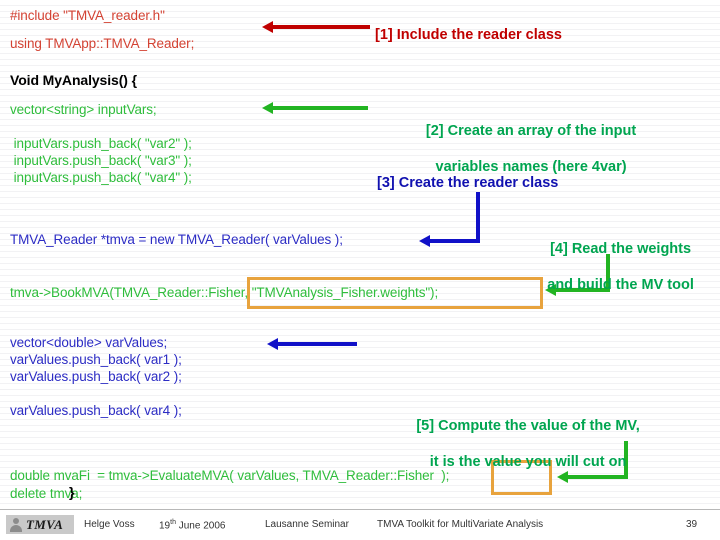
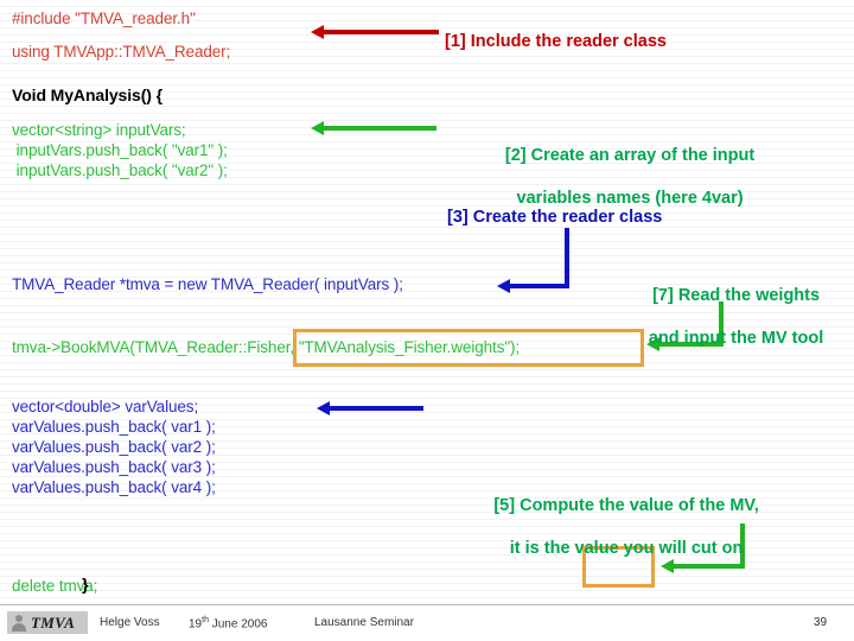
  #include "TMVA_reader.h"
  using TMVApp::TMVA_Reader;
  Void MyAnalysis() {
  vector<string> inputVars;
+ inputVars.push_back( "var1" );
  inputVars.push_back( "var2" );
- inputVars.push_back( "var3" );
- inputVars.push_back( "var4" );
- TMVA_Reader *tmva = new TMVA_Reader( varValues );
+ TMVA_Reader *tmva = new TMVA_Reader( inputVars );
  tmva->BookMVA(TMVA_Reader::Fisher, "TMVAnalysis_Fisher.weights");
  vector<double> varValues;
  varValues.push_back( var1 );
  varValues.push_back( var2 );
+ varValues.push_back( var3 );
  varValues.push_back( var4 );
- double mvaFi = tmva->EvaluateMVA( varValues, TMVA_Reader::Fisher );
  delete tmva;
  }
  [1] Include the reader class
  [2] Create an array of the input
  variables names (here 4var)
  [3] Create the reader class
- [4] Read the weights
+ [7] Read the weights
- and build the MV tool
+ and input the MV tool
  [5] Compute the value of the MV,
  it is the value you will cut on
  TMVA
  Helge Voss
  19 June 2006
  Lausanne Seminar
- TMVA Toolkit for MultiVariate Analysis
  39
